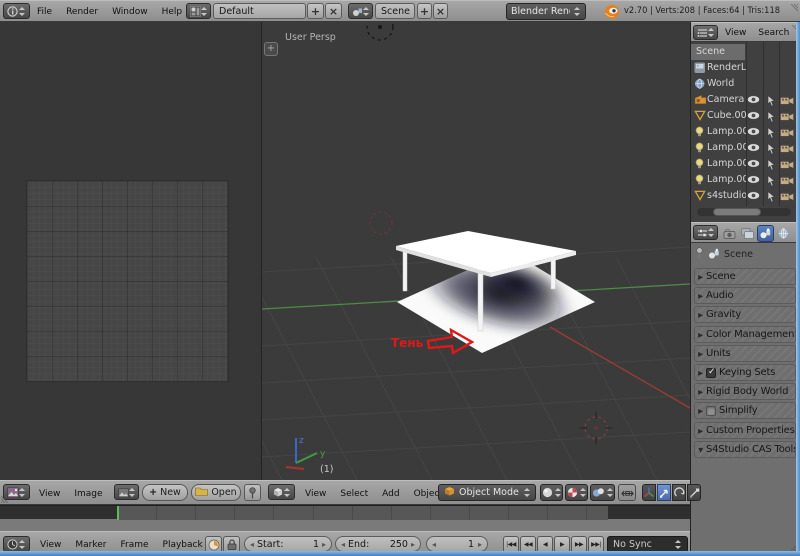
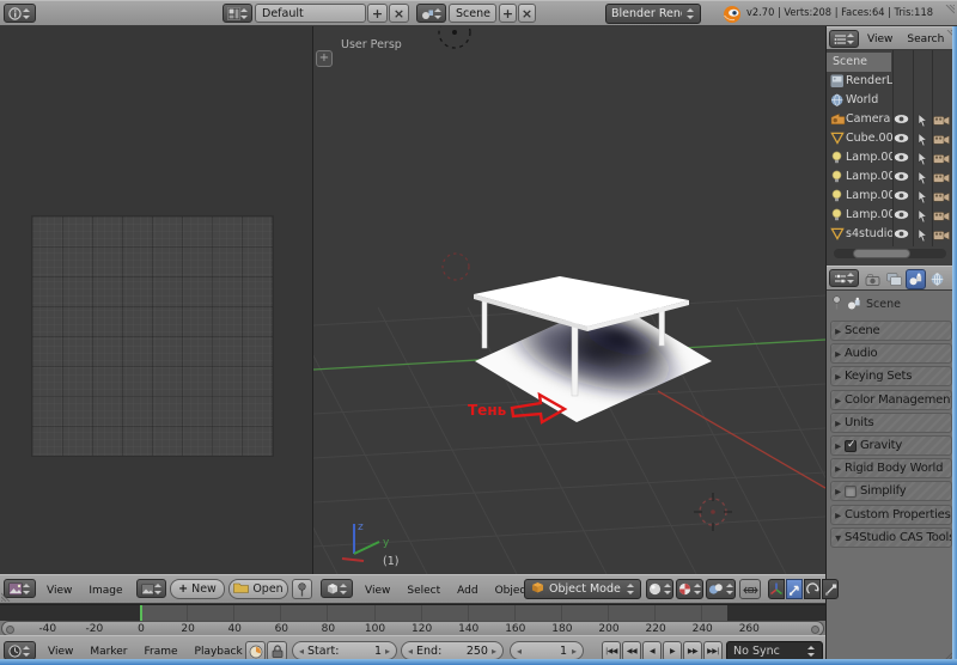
- File
- Render
- Window
- Help
  Default
  Scene
  Blender Ren
  v2.70 | Verts:208 | Faces:64 | Tris:118
  z
  y
  User Persp
  (1)
  Тень
  +
  View
  Search
  Scene
  World
  Camera
  Cube.00
  Lamp.0
  Lamp.0
  Lamp.0
  Lamp.0
  s4studio
  Scene
  Scene
  Audio
- Gravity
+ Keying Sets
  Color Managemen
  Units
- Keying Sets
+ Gravity
  Rigid Body World
  Simplify
  Custom Properties
  S4Studio CAS Tool
  View
  Image
  +
  New
  Open
  View
  Select
  Add
  Objec
  Object Mode
+ -40
+ -20
+ 0
+ 20
+ 40
+ 60
+ 80
+ 100
+ 120
+ 140
+ 160
+ 180
+ 200
+ 220
+ 240
+ 260
  View
  Marker
  Frame
  Playback
  Start:
  1
  End:
  250
  1
  No Sync
